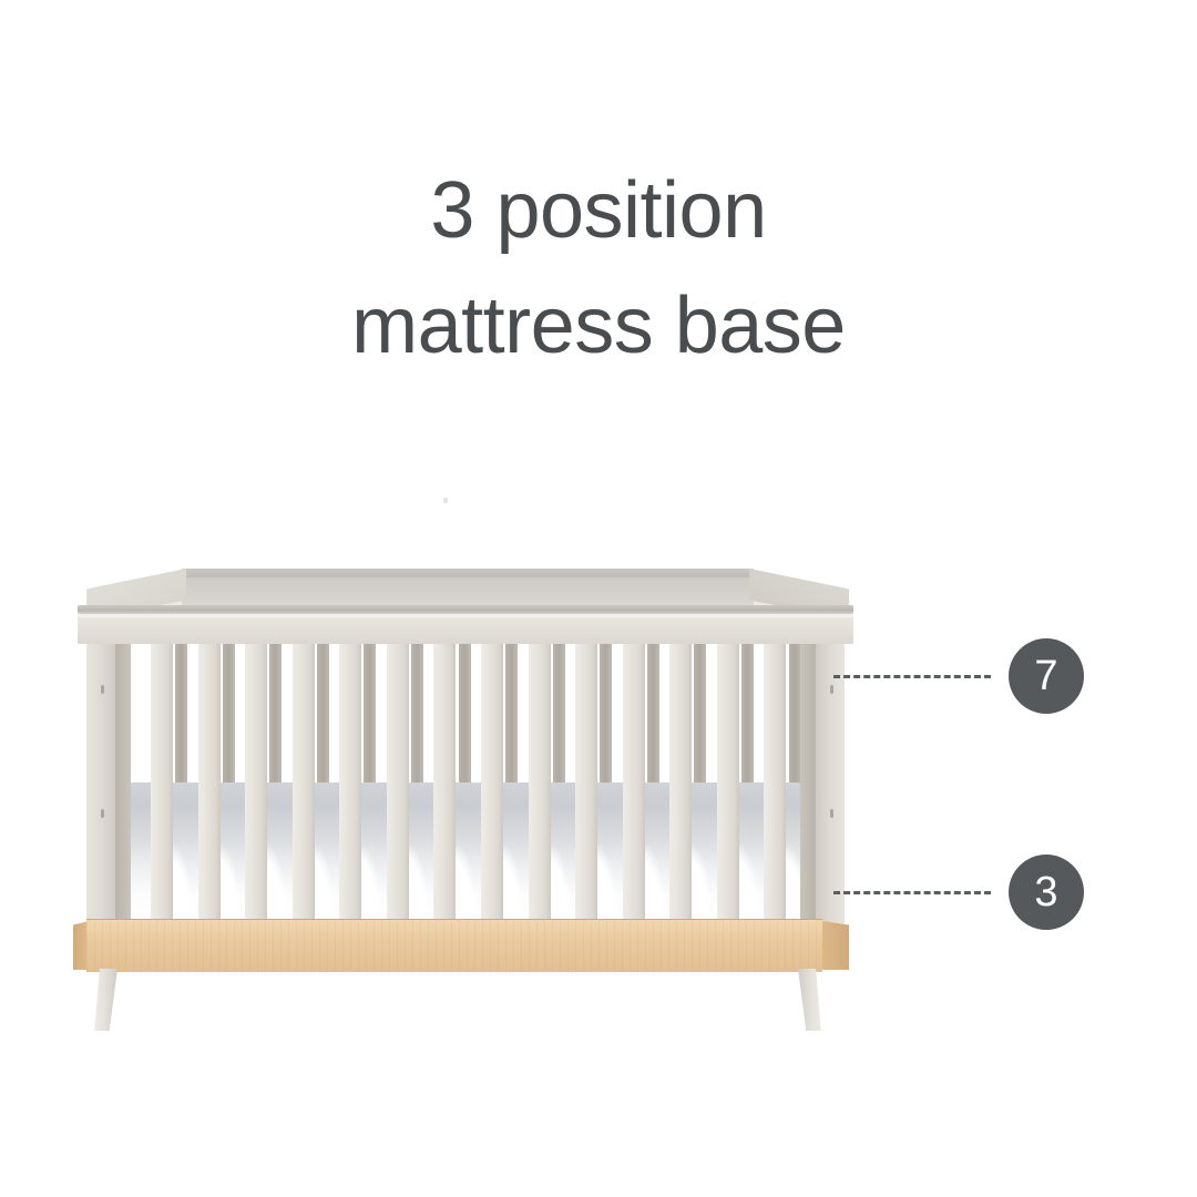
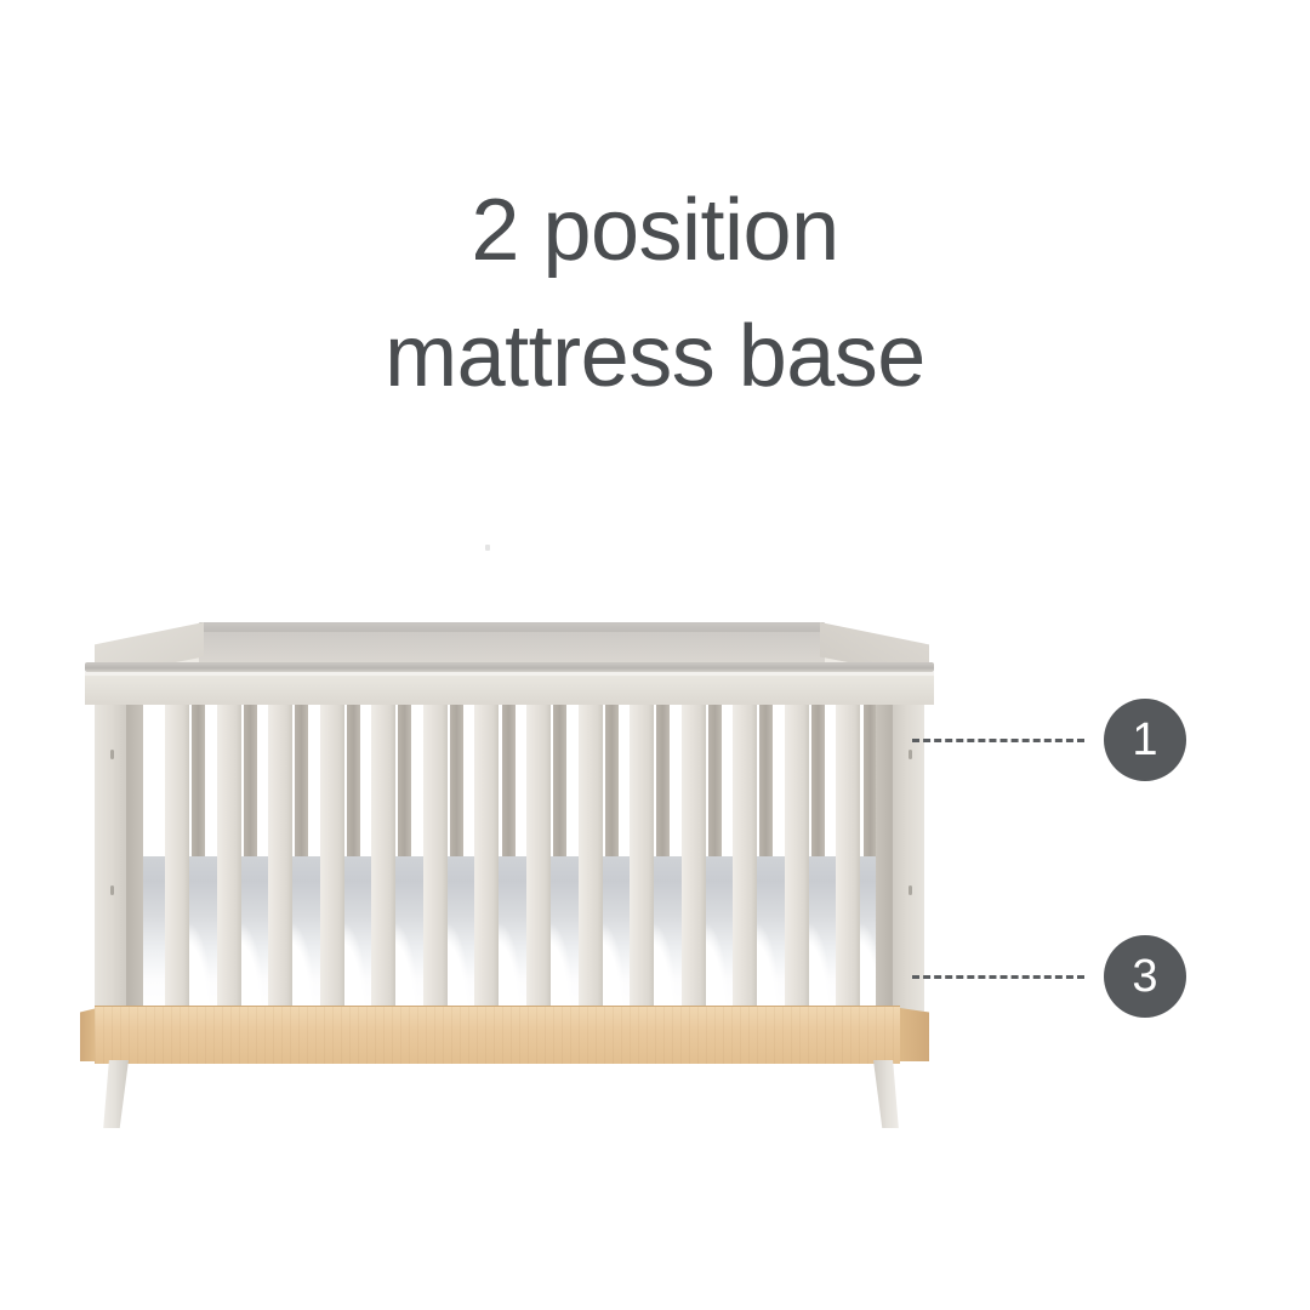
- 3 position
+ 2 position
  mattress base
- 7
+ 1
  3
